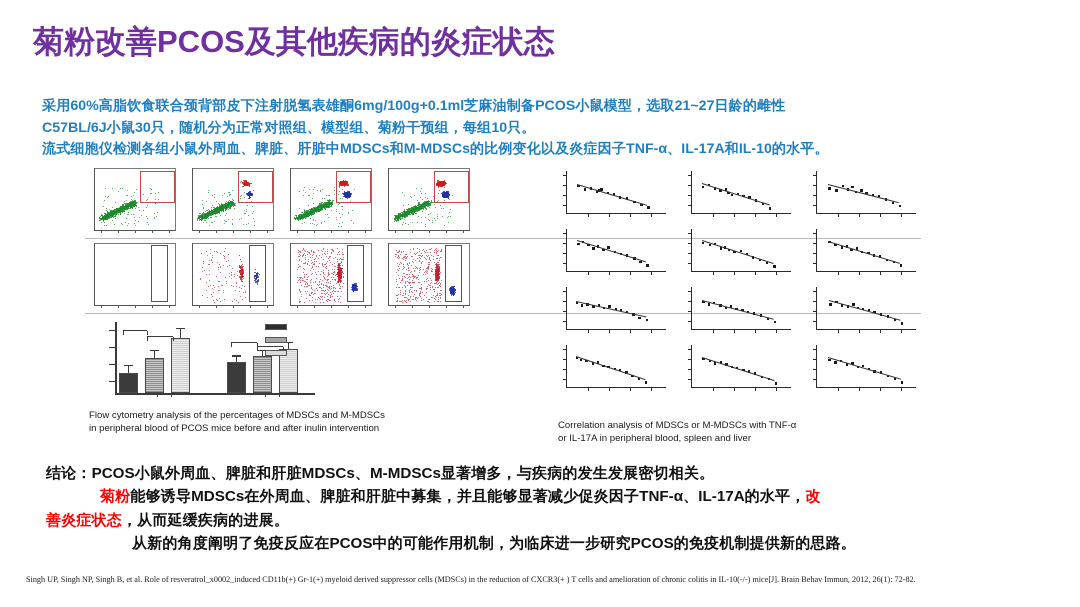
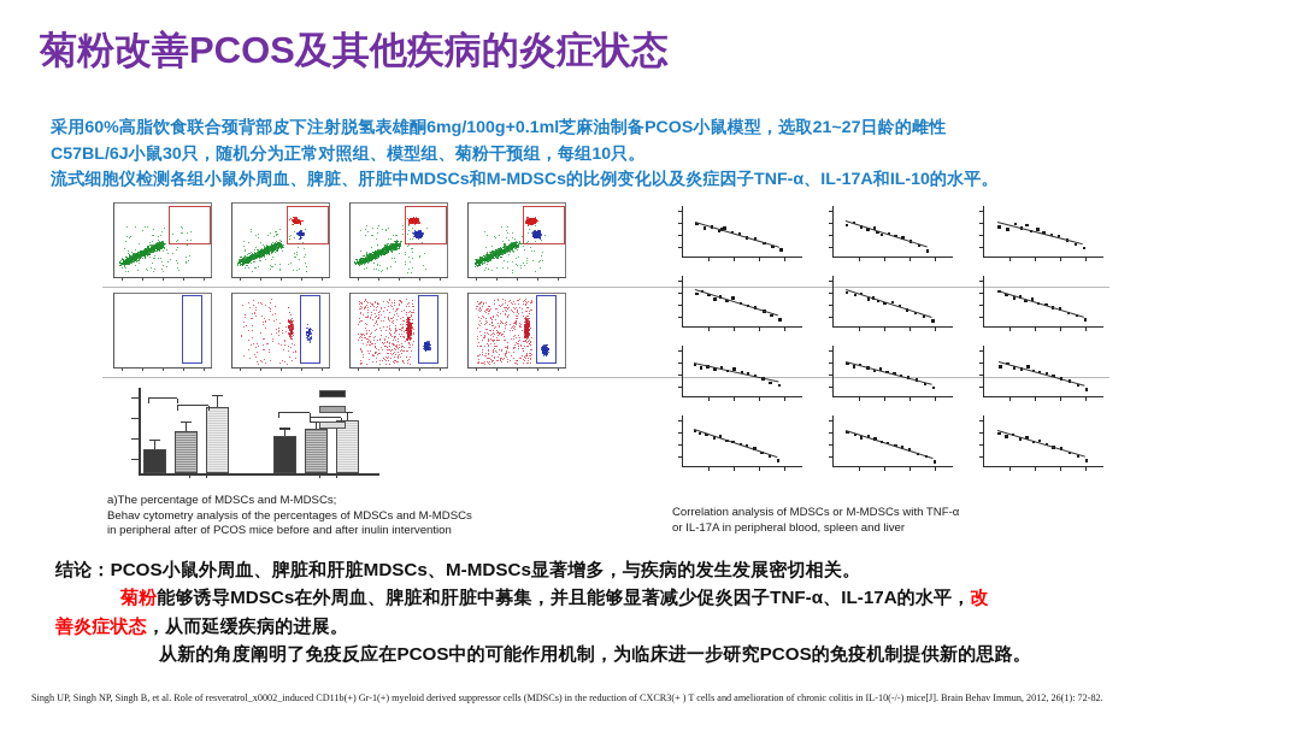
  菊粉改善PCOS及其他疾病的炎症状态
  采用60%高脂饮食联合颈背部皮下注射脱氢表雄酮6mg/100g+0.1ml芝麻油制备PCOS小鼠模型，选取21~27日龄的雌性
  C57BL/6J小鼠30只，随机分为正常对照组、模型组、菊粉干预组，每组10只。
  流式细胞仪检测各组小鼠外周血、脾脏、肝脏中MDSCs和M-MDSCs的比例变化以及炎症因子TNF-α、IL-17A和IL-10的水平。
+ a)The percentage of MDSCs and M-MDSCs;
- Flow cytometry analysis of the percentages of MDSCs and M-MDSCs
+ Behav cytometry analysis of the percentages of MDSCs and M-MDSCs
- in peripheral blood of PCOS mice before and after inulin intervention
+ in peripheral after of PCOS mice before and after inulin intervention
  Correlation analysis of MDSCs or M-MDSCs with TNF-α
  or IL-17A in peripheral blood, spleen and liver
  结论：PCOS小鼠外周血、脾脏和肝脏MDSCs、M-MDSCs显著增多，与疾病的发生发展密切相关。
  菊粉能够诱导MDSCs在外周血、脾脏和肝脏中募集，并且能够显著减少促炎因子TNF-α、IL-17A的水平，改
  善炎症状态，从而延缓疾病的进展。
  从新的角度阐明了免疫反应在PCOS中的可能作用机制，为临床进一步研究PCOS的免疫机制提供新的思路。
  Singh UP, Singh NP, Singh B, et al. Role of resveratrol_x0002_induced CD11b(+) Gr-1(+) myeloid derived suppressor cells (MDSCs) in the reduction of CXCR3(+ ) T cells and amelioration of chronic colitis in IL-10(-/-) mice[J]. Brain Behav Immun, 2012, 26(1): 72-82.
